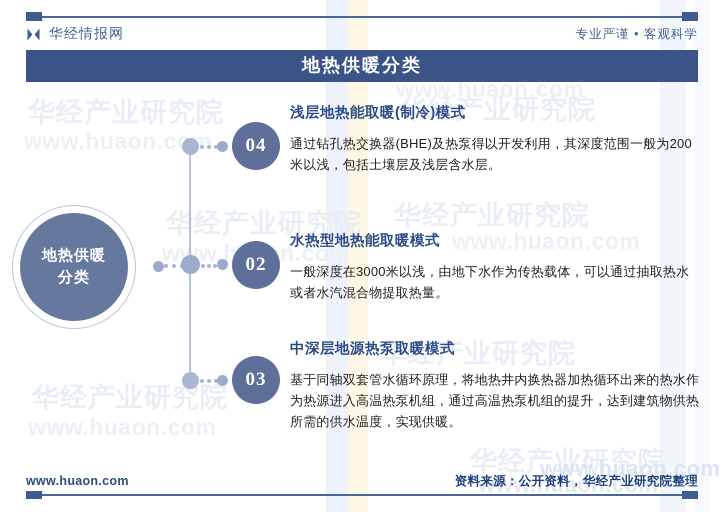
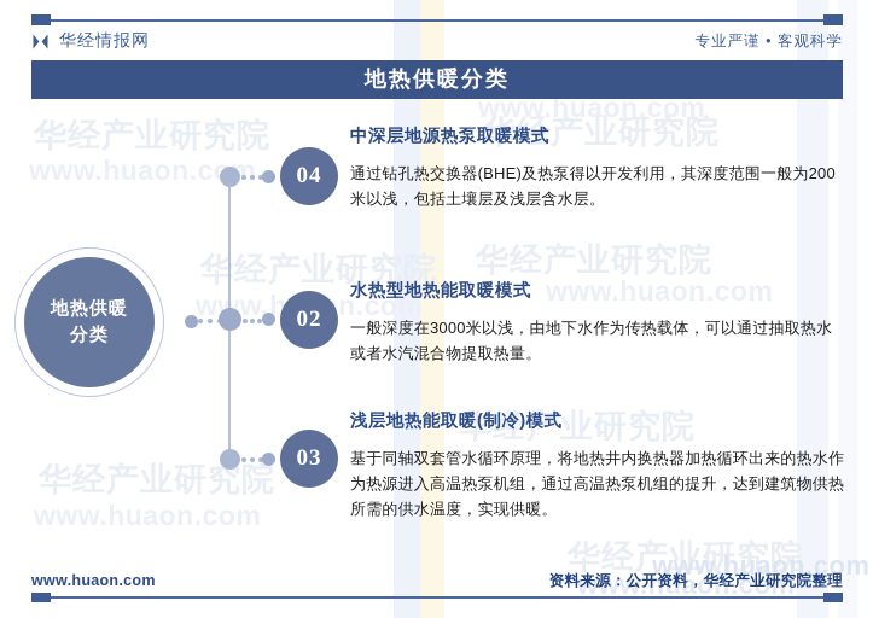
  www.huaon.cm
  华经产业研究院
  www.huaon.com
  华经产业研究院
  华经产业研究院
  华经产业研究院
  华经产业研究院
  www.huaon.com
  www.huaon.com
  华经情报网
  专业严谨 • 客观科学
  地热供暖分类
  地热供暖
  分类
  04
  02
  03
- 浅层地热能取暖(制冷)模式
+ 中深层地源热泵取暖模式
  通过钻孔热交换器(BHE)及热泵得以开发利用，其深度范围一般为200米以浅，包括土壤层及浅层含水层。
  水热型地热能取暖模式
  一般深度在3000米以浅，由地下水作为传热载体，可以通过抽取热水或者水汽混合物提取热量。
- 中深层地源热泵取暖模式
+ 浅层地热能取暖(制冷)模式
  基于同轴双套管水循环原理，将地热井内换热器加热循环出来的热水作为热源进入高温热泵机组，通过高温热泵机组的提升，达到建筑物供热所需的供水温度，实现供暖。
  www.huaon.com
  资料来源：公开资料，华经产业研究院整理
